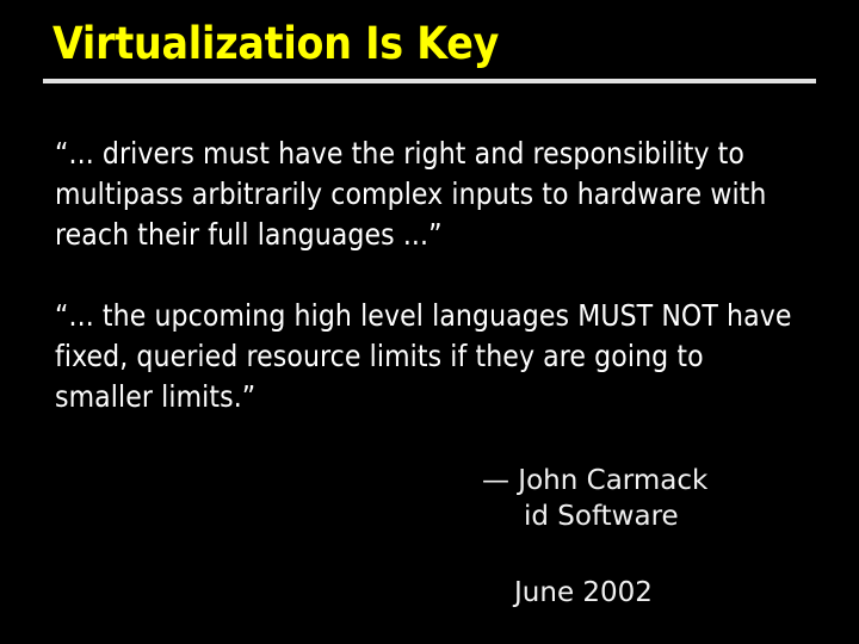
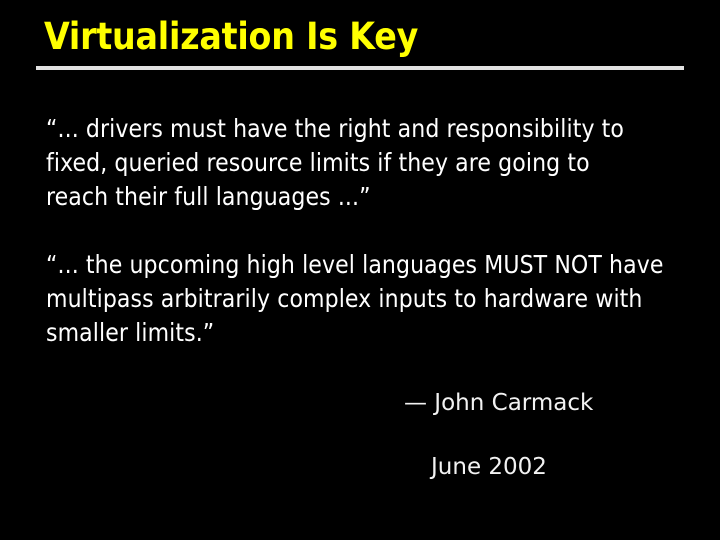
  Virtualization Is Key
  “... drivers must have the right and responsibility to
- multipass arbitrarily complex inputs to hardware with
+ fixed, queried resource limits if they are going to
  reach their full languages ...”
  “... the upcoming high level languages MUST NOT have
- fixed, queried resource limits if they are going to
+ multipass arbitrarily complex inputs to hardware with
  smaller limits.”
  — John Carmack
- id Software
  June 2002
